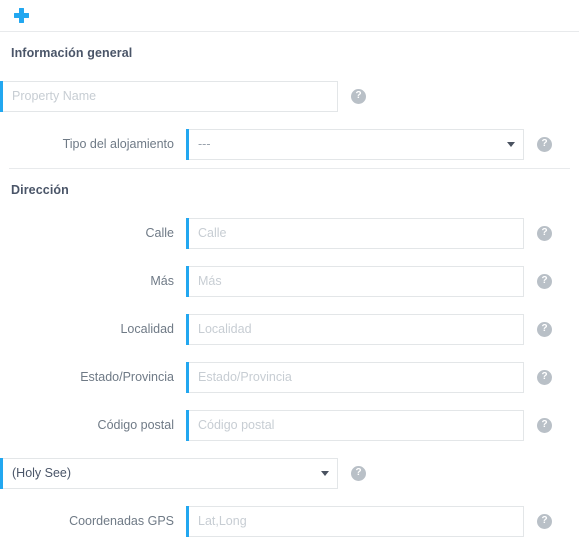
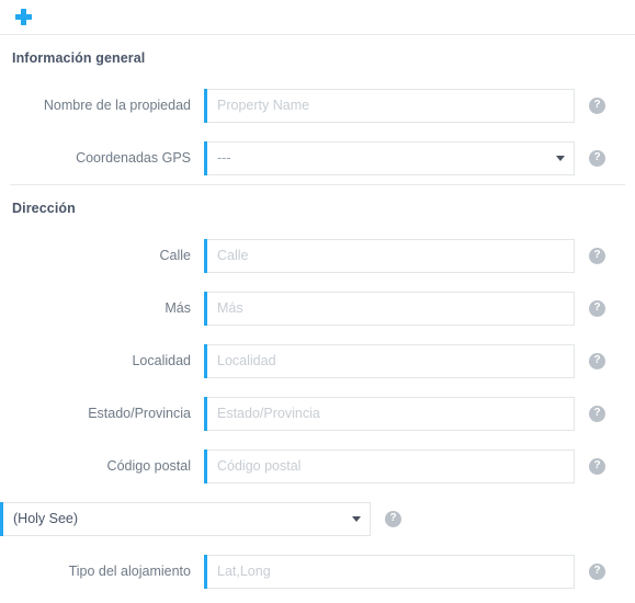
  Información general
+ Nombre de la propiedad
  Property Name
  ?
- Tipo del alojamiento
+ Coordenadas GPS
  ---
  ?
  Dirección
  Calle
  Calle
  ?
  Más
  Más
  ?
  Localidad
  Localidad
  ?
  Estado/Provincia
  Estado/Provincia
  ?
  Código postal
  Código postal
  ?
  (Holy See)
  ?
- Coordenadas GPS
+ Tipo del alojamiento
  Lat,Long
  ?
